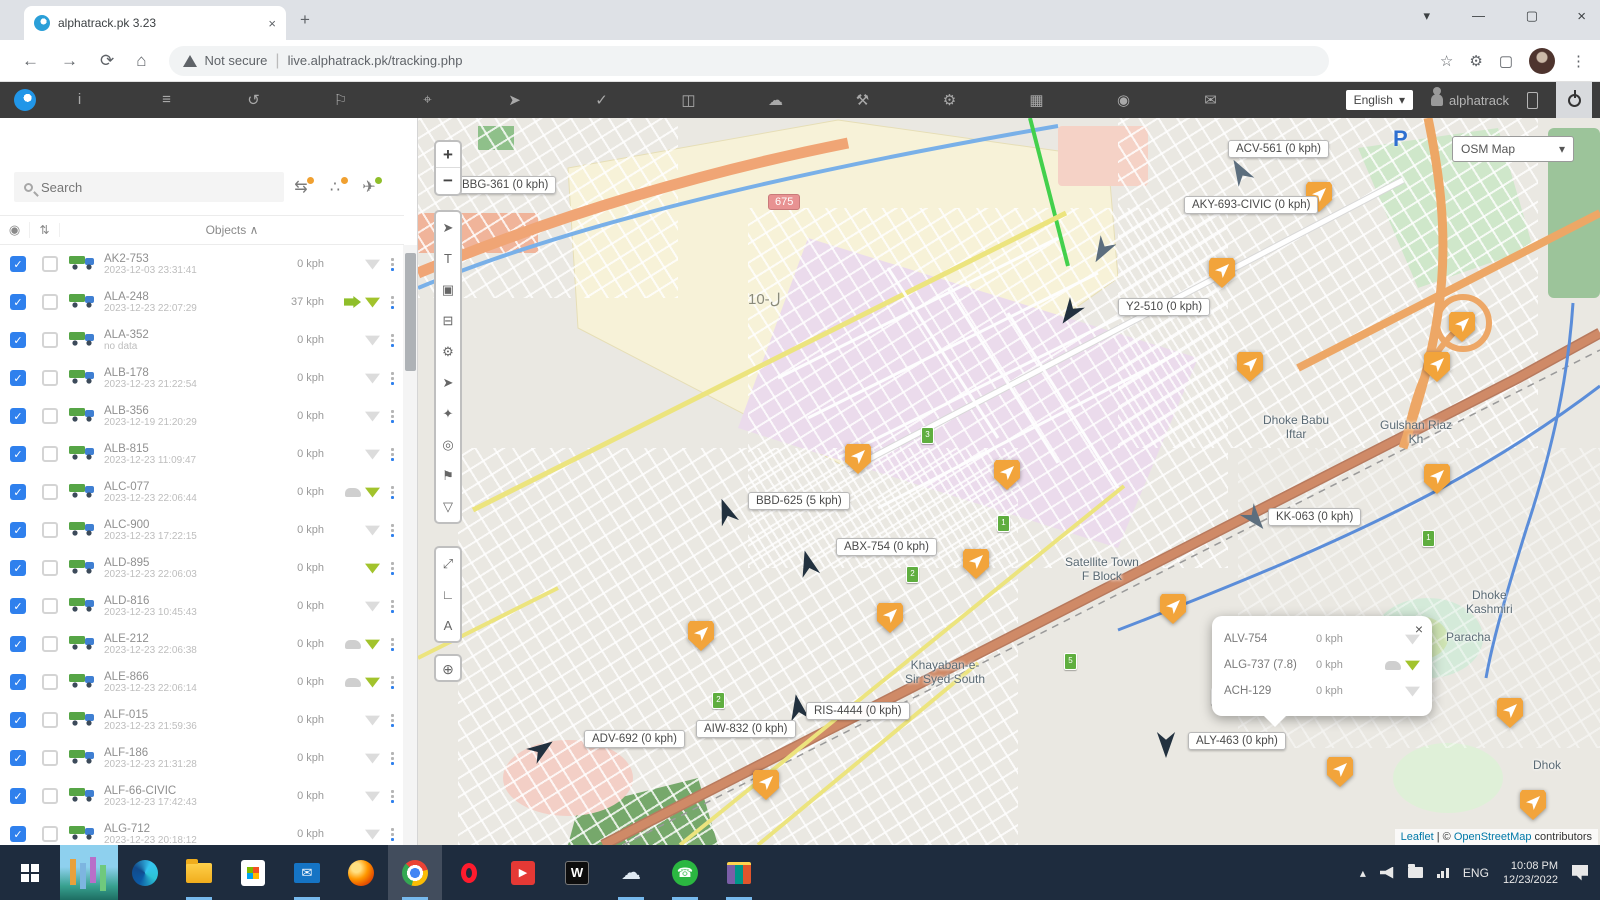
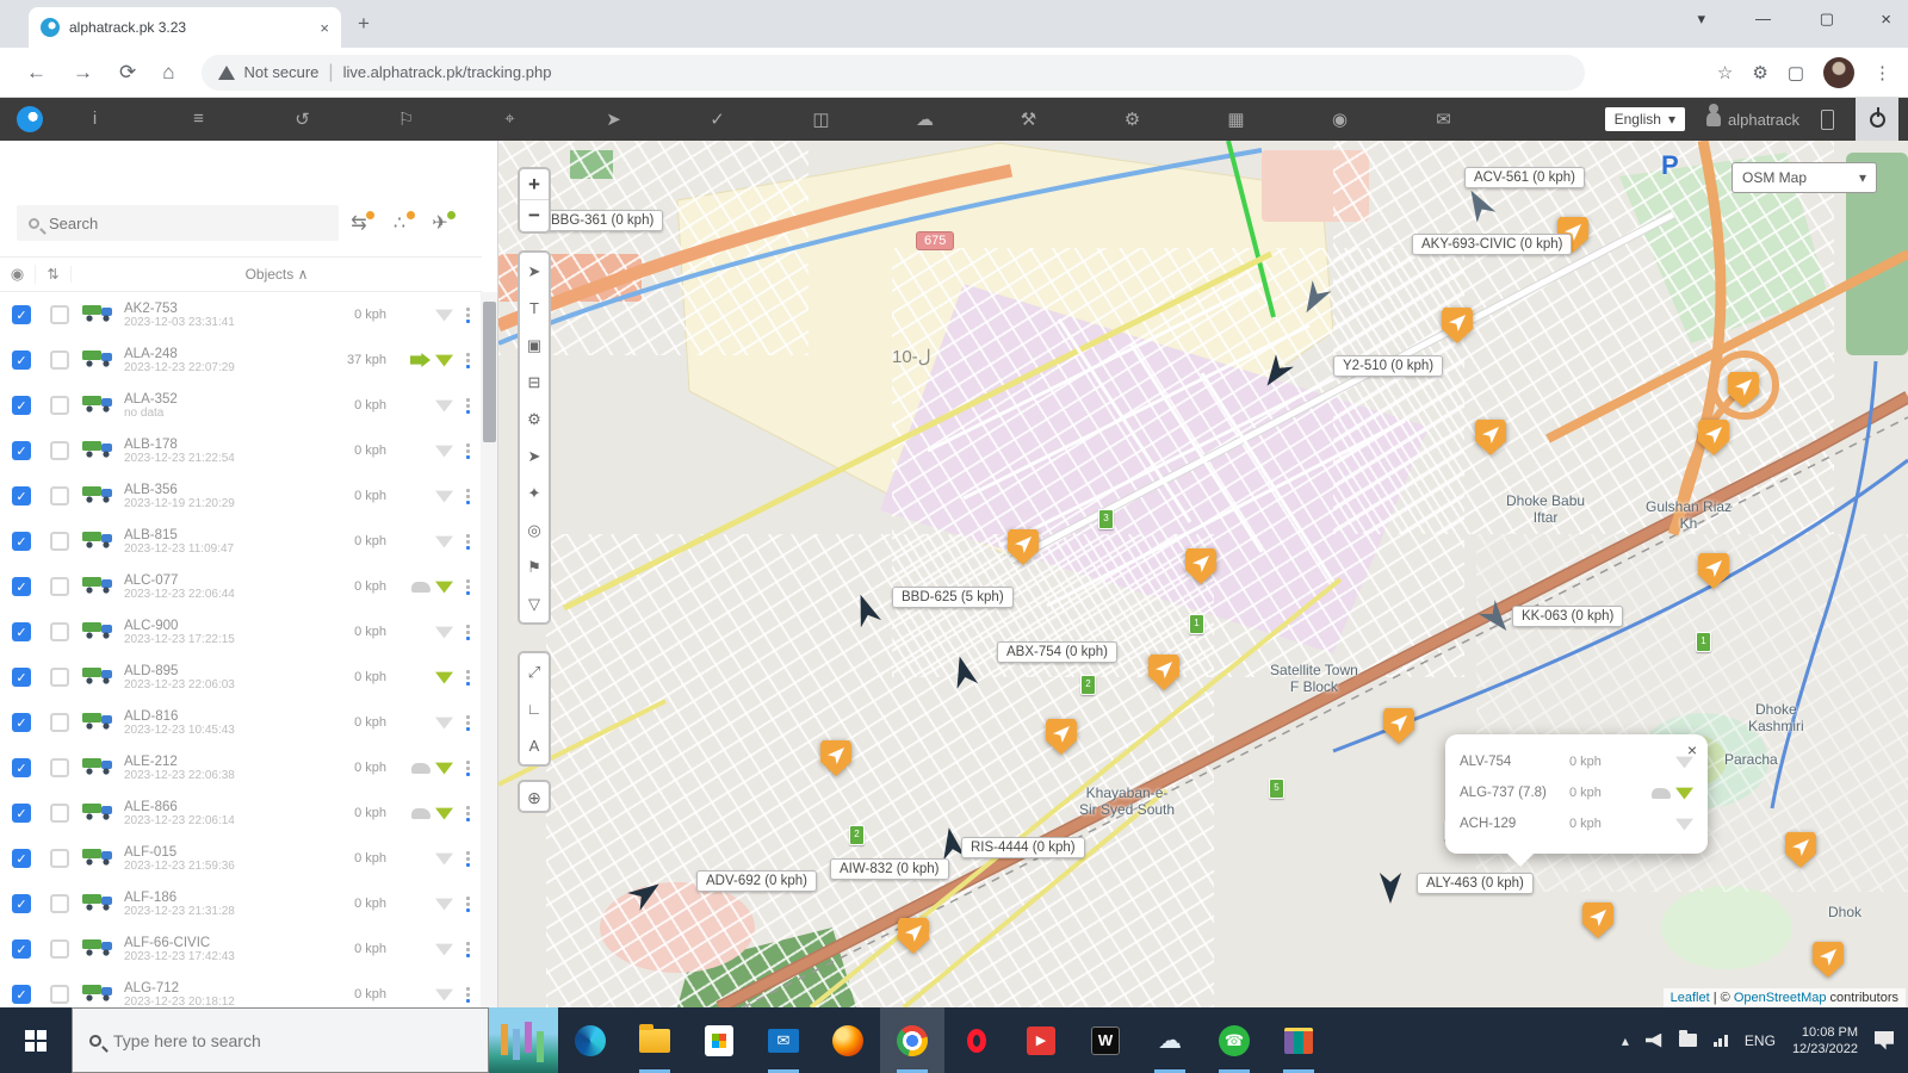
  alphatrack.pk 3.23
  ×
  +
  ▾
  —
  ▢
  ×
  ←
  →
  ⟳
  ⌂
  Not secure
  |
  live.alphatrack.pk/tracking.php
  ☆
  ⚙
  ▢
  ⋮
  i
  ≡
  ↺
  ⚐
  ⌖
  ➤
  ✓
  ◫
  ☁
  ⚒
  ⚙
  ▦
  ◉
  ✉
  English
  ▾
  alphatrack
  Search
  ⇆
  ∴
  ✈
  ◉
  ⇅
  Objects ∧
  ✓
  AK2-753
  2023-12-03 23:31:41
  0 kph
  ✓
  ALA-248
  2023-12-23 22:07:29
  37 kph
  ✓
  ALA-352
  no data
  0 kph
  ✓
  ALB-178
  2023-12-23 21:22:54
  0 kph
  ✓
  ALB-356
  2023-12-19 21:20:29
  0 kph
  ✓
  ALB-815
  2023-12-23 11:09:47
  0 kph
  ✓
  ALC-077
  2023-12-23 22:06:44
  0 kph
  ✓
  ALC-900
  2023-12-23 17:22:15
  0 kph
  ✓
  ALD-895
  2023-12-23 22:06:03
  0 kph
  ✓
  ALD-816
  2023-12-23 10:45:43
  0 kph
  ✓
  ALE-212
  2023-12-23 22:06:38
  0 kph
  ✓
  ALE-866
  2023-12-23 22:06:14
  0 kph
  ✓
  ALF-015
  2023-12-23 21:59:36
  0 kph
  ✓
  ALF-186
  2023-12-23 21:31:28
  0 kph
  ✓
  ALF-66-CIVIC
  2023-12-23 17:42:43
  0 kph
  ✓
  ALG-712
  2023-12-23 20:18:12
  0 kph
  10-ل
  675
  P
  +
  −
  ➤
  T
  ▣
  ⊟
  ⚙
  ➤
  ✦
  ◎
  ⚑
  ▽
  ⤢
  ∟
  A
  ⊕
  OSM Map
  ▾
  BBG-361 (0 kph)
  ACV-561 (0 kph)
  AKY-693-CIVIC (0 kph)
  Y2-510 (0 kph)
  BBD-625 (5 kph)
  ABX-754 (0 kph)
  KK-063 (0 kph)
  RIS-4444 (0 kph)
  AIW-832 (0 kph)
  ADV-692 (0 kph)
  ALY-463 (0 kph)
  3
  1
  5
  2
  2
  1
  Satellite Town
  F Block
  Khayaban-e-
  Sir Syed South
  Dhoke Babu
  Iftar
  Gulshan Riaz
  Kh
  Dhoke
  Kashmiri
  Paracha
  Dhok
  ×
  ALV-754
  0 kph
  ALG-737 (7.8)
  0 kph
  ACH-129
  0 kph
  Leaflet | © OpenStreetMap contributors
+ Type here to search
  ✉
  ▶
  W
  ☁
  ☎
  ▴
  ENG
  10:08 PM
  12/23/2022
